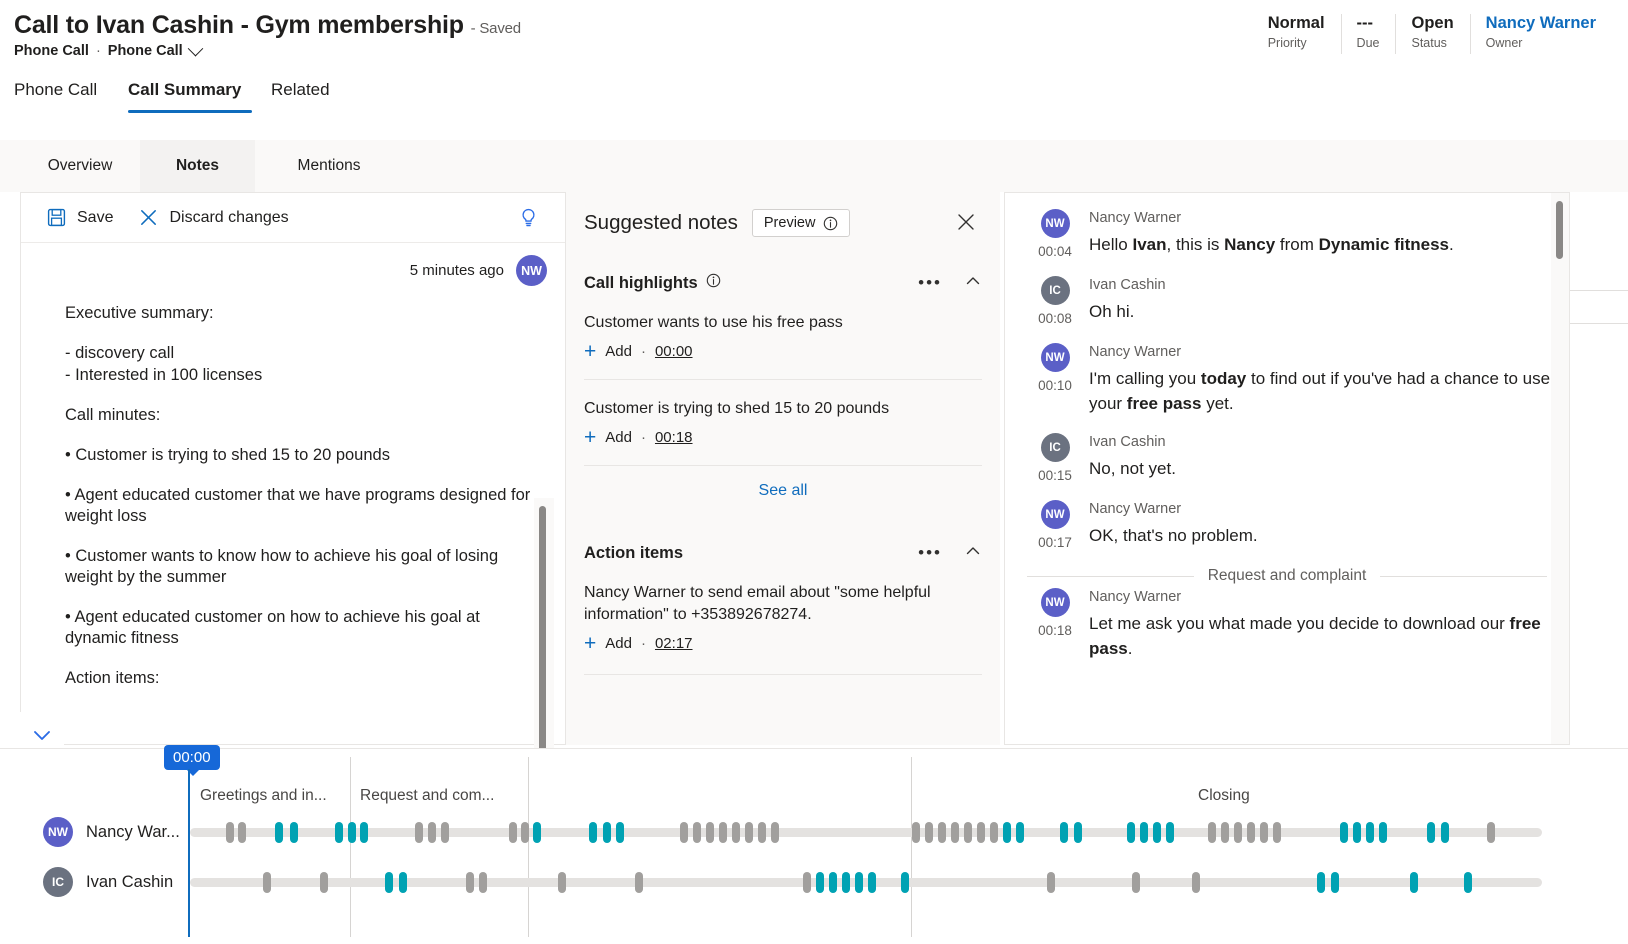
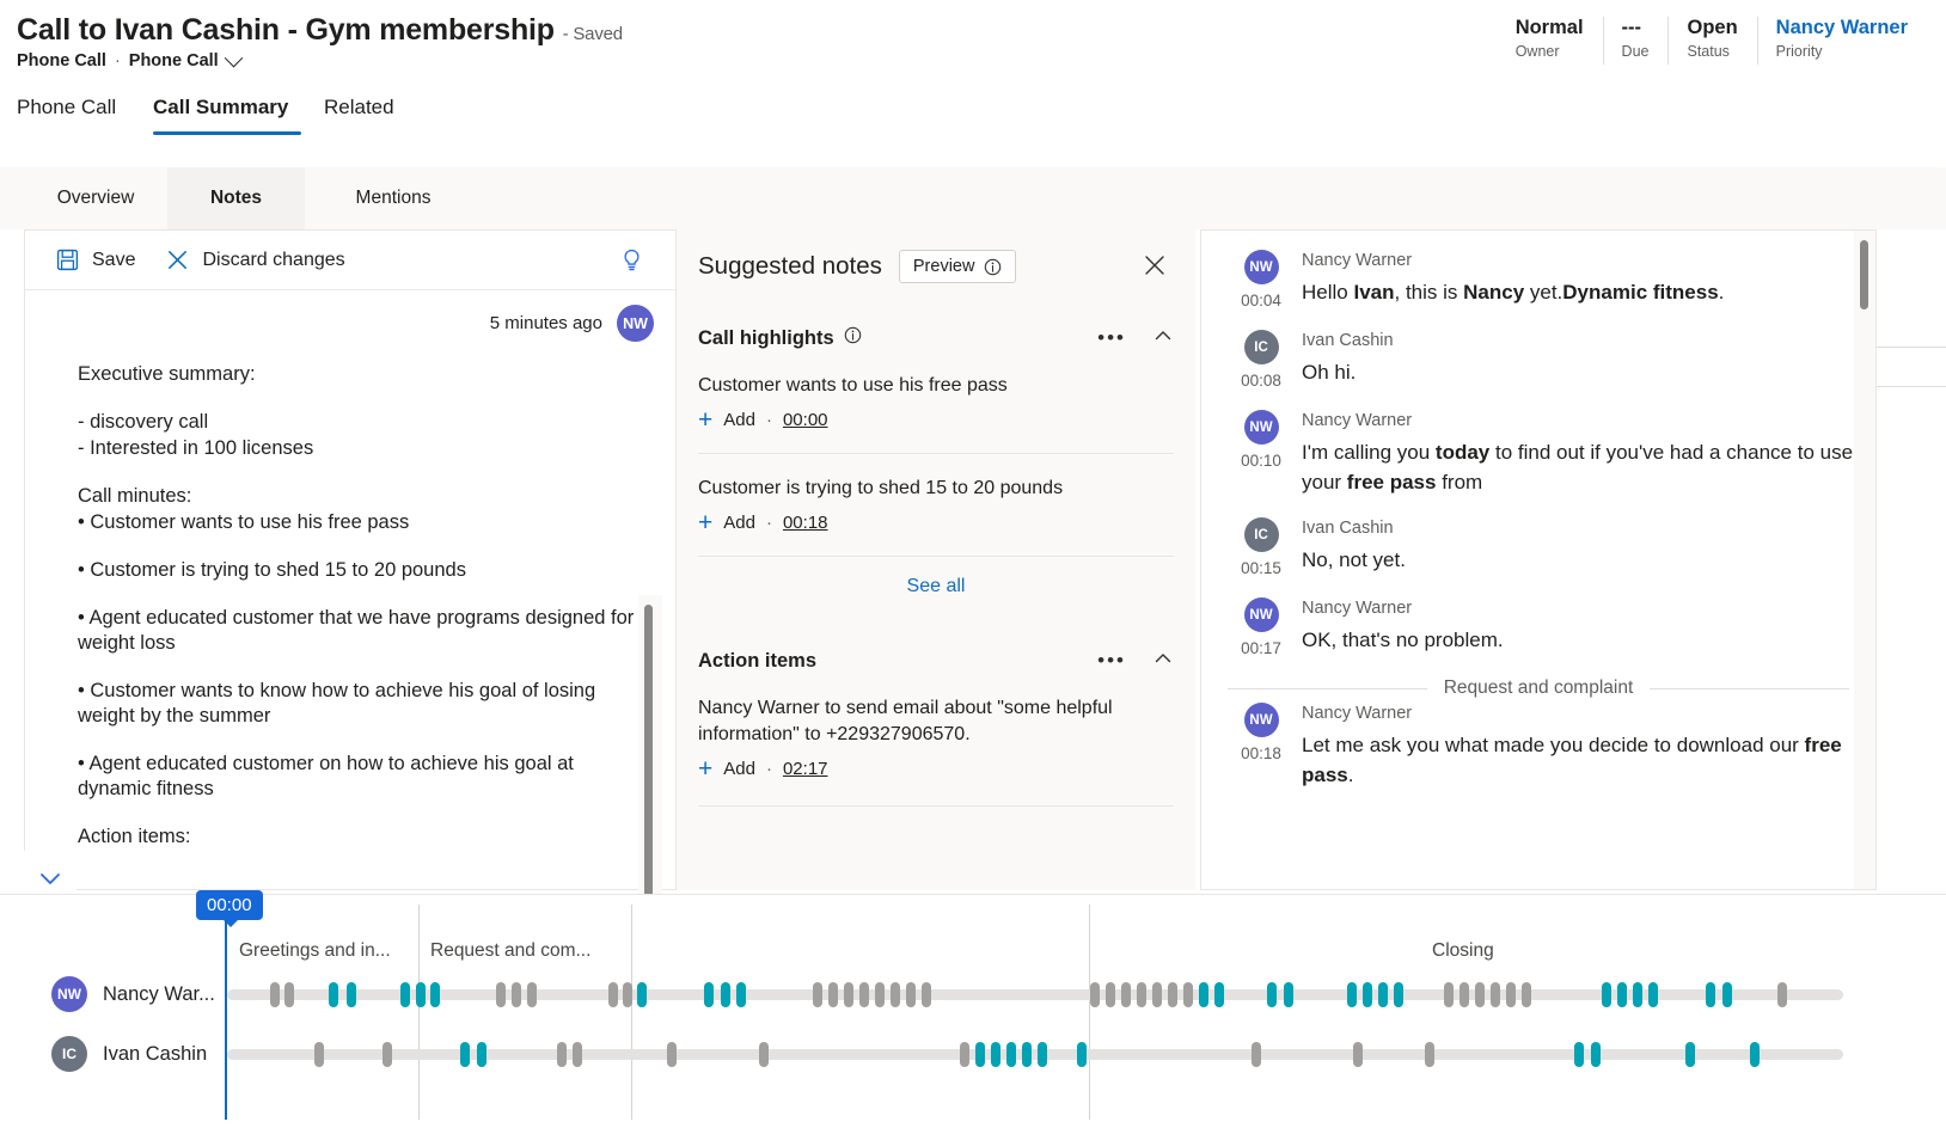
  Call to Ivan Cashin - Gym membership - Saved
  Phone Call
  ·
  Phone Call
  Normal
- Priority
+ Owner
  ---
  Due
  Open
  Status
  Nancy Warner
- Owner
+ Priority
  Phone Call
  Call Summary
  Related
  Overview
  Notes
  Mentions
  Save
  Discard changes
  5 minutes ago
  NW
  Executive summary:
  - discovery call
  - Interested in 100 licenses
  Call minutes:
+ • Customer wants to use his free pass
  • Customer is trying to shed 15 to 20 pounds
  • Agent educated customer that we have programs designed for weight loss
  • Customer wants to know how to achieve his goal of losing weight by the summer
  • Agent educated customer on how to achieve his goal at dynamic fitness
  Action items:
  Suggested notes
  Preview
  Call highlights
  •••
  Customer wants to use his free pass
  +
  Add
  ·
  00:00
  Customer is trying to shed 15 to 20 pounds
  +
  Add
  ·
  00:18
  See all
  Action items
  •••
- Nancy Warner to send email about "some helpful information" to +353892678274.
+ Nancy Warner to send email about "some helpful information" to +229327906570.
  +
  Add
  ·
  02:17
  NW
  00:04
  Nancy Warner
- Hello Ivan, this is Nancy from Dynamic fitness.
+ Hello Ivan, this is Nancy yet.Dynamic fitness.
  IC
  00:08
  Ivan Cashin
  Oh hi.
  NW
  00:10
  Nancy Warner
- I'm calling you today to find out if you've had a chance to use your free pass yet.
+ I'm calling you today to find out if you've had a chance to use your free pass from
  IC
  00:15
  Ivan Cashin
  No, not yet.
  NW
  00:17
  Nancy Warner
  OK, that's no problem.
  Request and complaint
  NW
  00:18
  Nancy Warner
  Let me ask you what made you decide to download our free pass.
  Greetings and in...
  Request and com...
  Closing
  00:00
  NW
  Nancy War...
  IC
  Ivan Cashin
